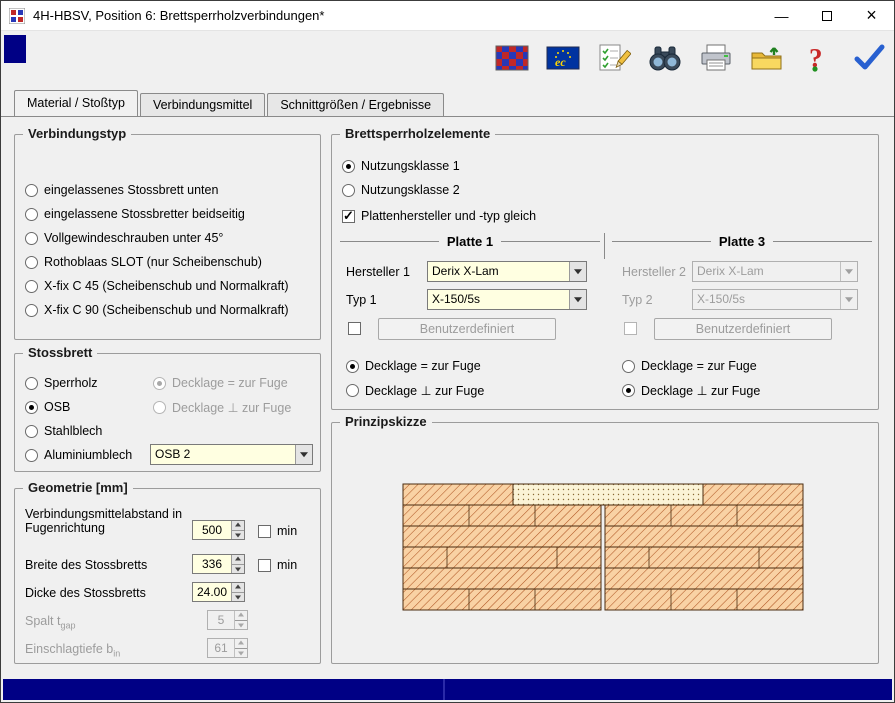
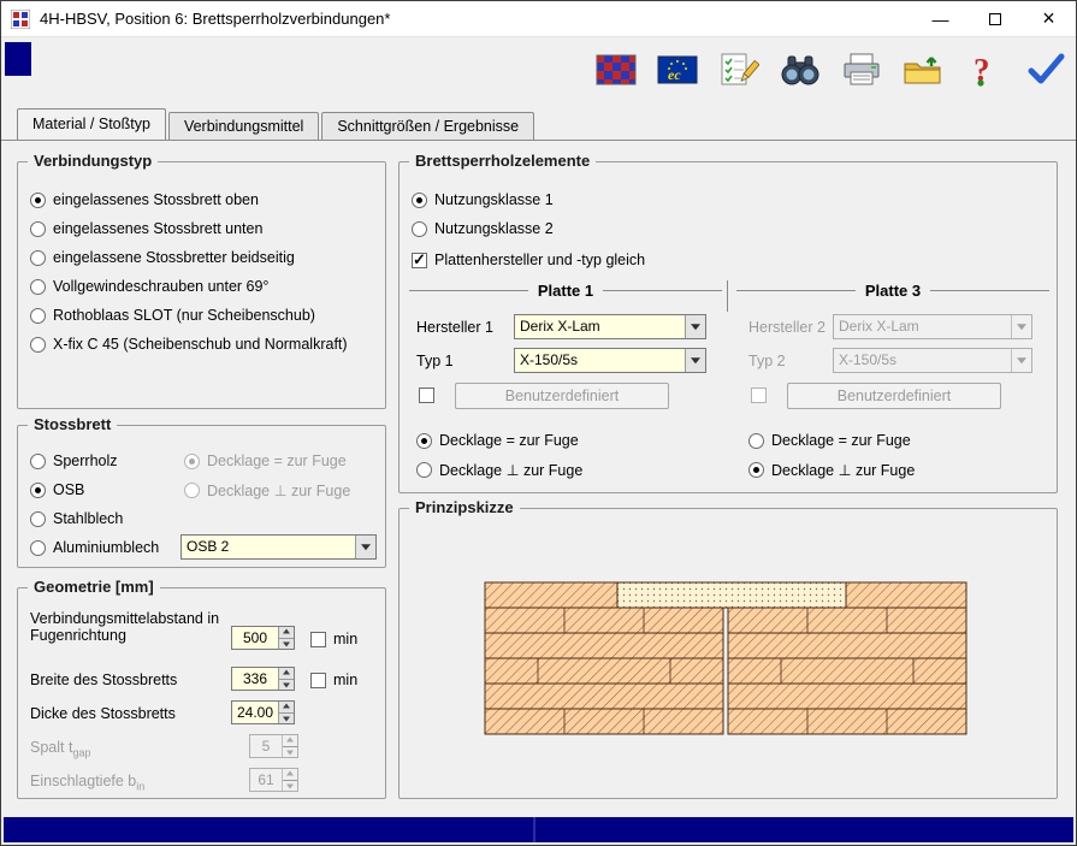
  4H-HBSV, Position 6: Brettsperrholzverbindungen*
  —
  ×
  ec
  ?
  Material / Stoßtyp
  Verbindungsmittel
  Schnittgrößen / Ergebnisse
  Verbindungstyp
+ eingelassenes Stossbrett oben
  eingelassenes Stossbrett unten
  eingelassene Stossbretter beidseitig
- Vollgewindeschrauben unter 45°
+ Vollgewindeschrauben unter 69°
  Rothoblaas SLOT (nur Scheibenschub)
  X-fix C 45 (Scheibenschub und Normalkraft)
- X-fix C 90 (Scheibenschub und Normalkraft)
  Stossbrett
  Sperrholz
  OSB
  Stahlblech
  Aluminiumblech
  Decklage = zur Fuge
  Decklage ⊥ zur Fuge
  OSB 2
  Geometrie [mm]
  Verbindungsmittelabstand in Fugenrichtung
  500
  min
  Breite des Stossbretts
  336
  min
  Dicke des Stossbretts
  24.00
  Spalt tgap
  5
  Einschlagtiefe bin
  61
  Brettsperrholzelemente
  Nutzungsklasse 1
  Nutzungsklasse 2
  Plattenhersteller und -typ gleich
  Platte 1
  Platte 3
  Hersteller 1
  Derix X-Lam
  Typ 1
  X-150/5s
  Benutzerdefiniert
  Decklage = zur Fuge
  Decklage ⊥ zur Fuge
  Hersteller 2
  Derix X-Lam
  Typ 2
  X-150/5s
  Benutzerdefiniert
  Decklage = zur Fuge
  Decklage ⊥ zur Fuge
  Prinzipskizze
